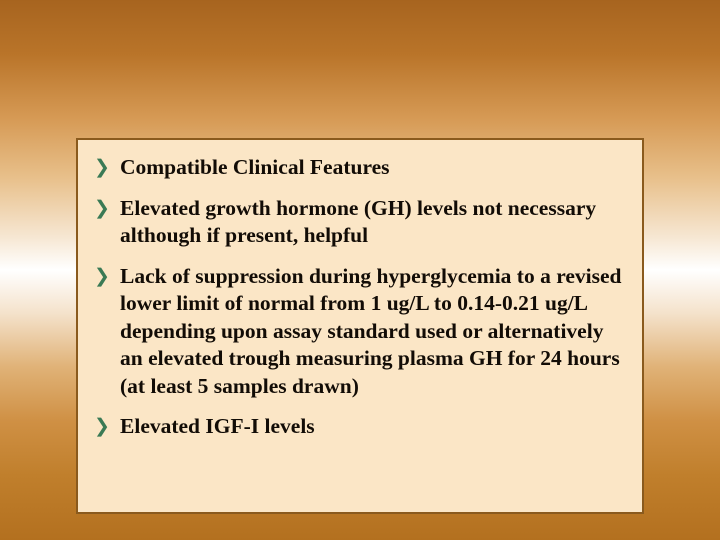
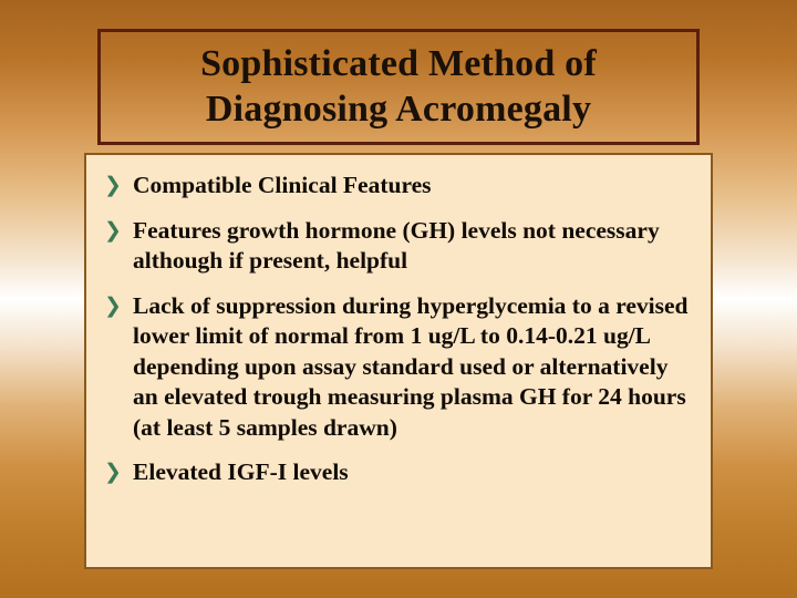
+ Sophisticated Method of Diagnosing Acromegaly
  ❯
  Compatible Clinical Features
  ❯
- Elevated growth hormone (GH) levels not necessary although if present, helpful
+ Features growth hormone (GH) levels not necessary although if present, helpful
  ❯
  Lack of suppression during hyperglycemia to a revised lower limit of normal from 1 ug/L to 0.14-0.21 ug/L depending upon assay standard used or alternatively an elevated trough measuring plasma GH for 24 hours (at least 5 samples drawn)
  ❯
  Elevated IGF-I levels
